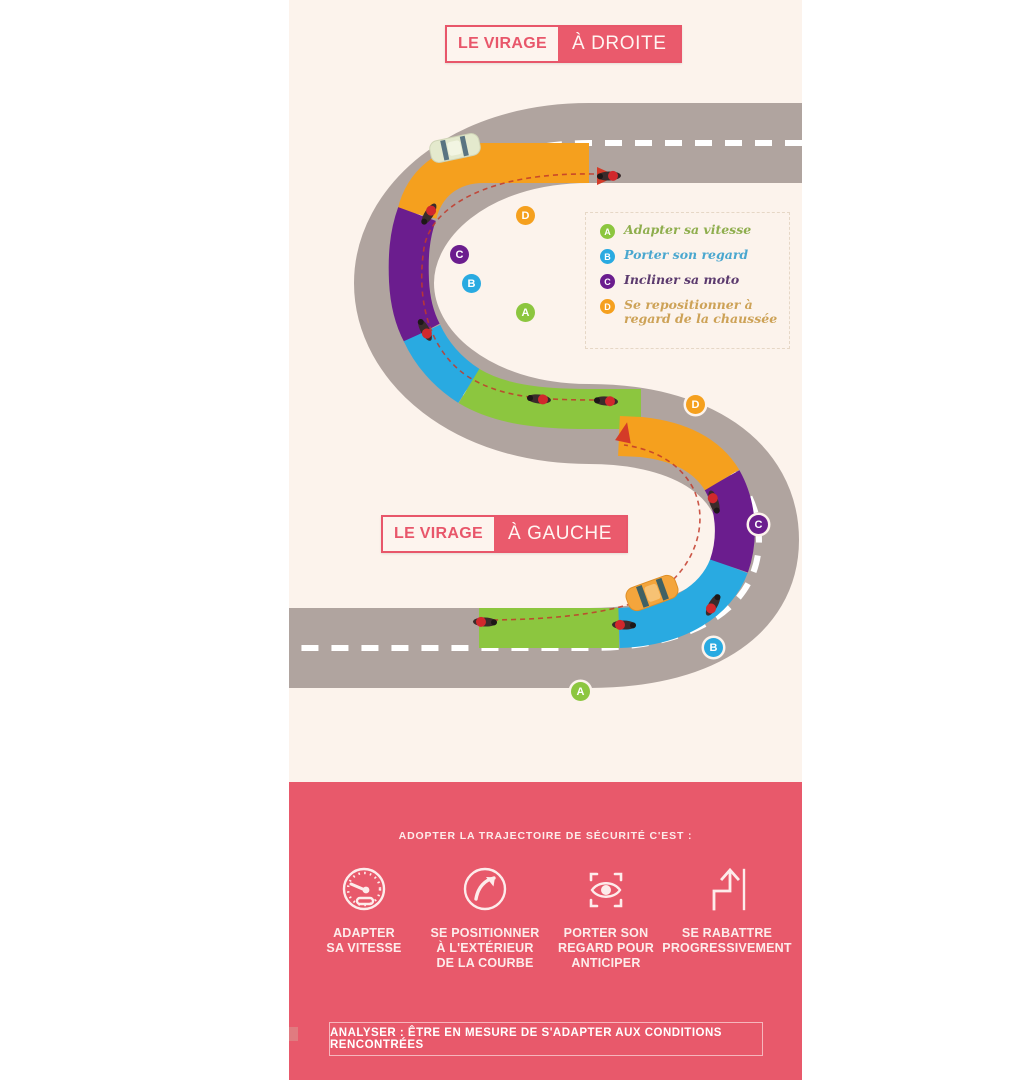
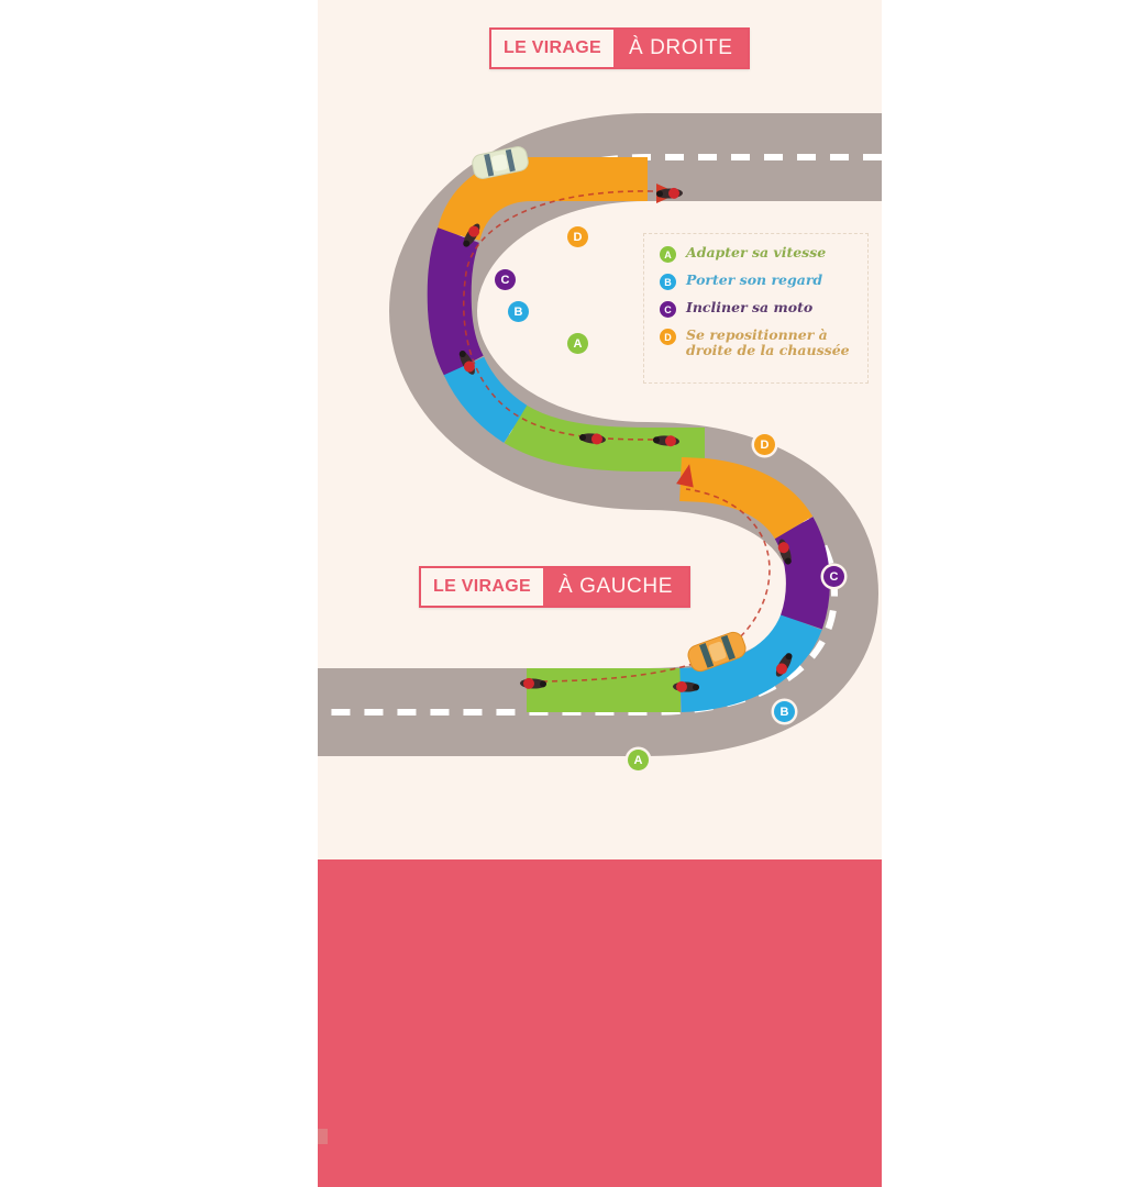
  LE VIRAGE
  À DROITE
  LE VIRAGE
  À GAUCHE
  A
  Adapter sa vitesse
  B
  Porter son regard
  C
  Incliner sa moto
  D
- Se repositionner à regard de la chaussée
+ Se repositionner à droite de la chaussée
  D
  C
  B
  A
  D
  C
  B
  A
- ADOPTER LA TRAJECTOIRE DE SÉCURITÉ C'EST :
- ADAPTER
- SA VITESSE
- SE POSITIONNER
- À L'EXTÉRIEUR
- DE LA COURBE
- PORTER SON
- REGARD POUR
- ANTICIPER
- SE RABATTRE
- PROGRESSIVEMENT
- ANALYSER : ÊTRE EN MESURE DE S'ADAPTER AUX CONDITIONS RENCONTRÉES
